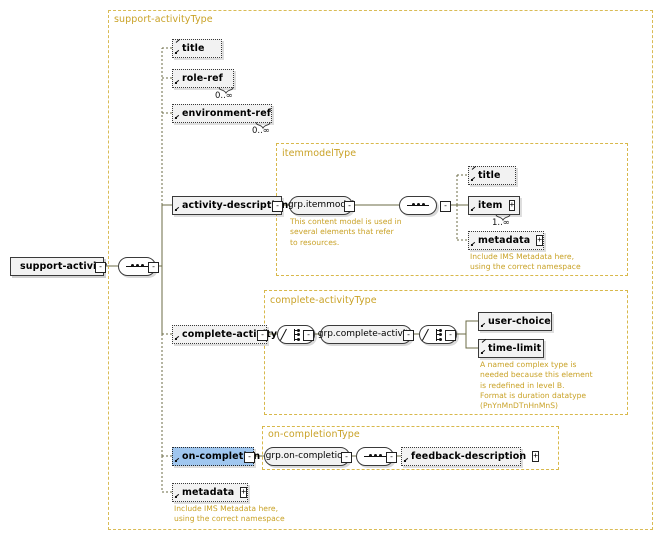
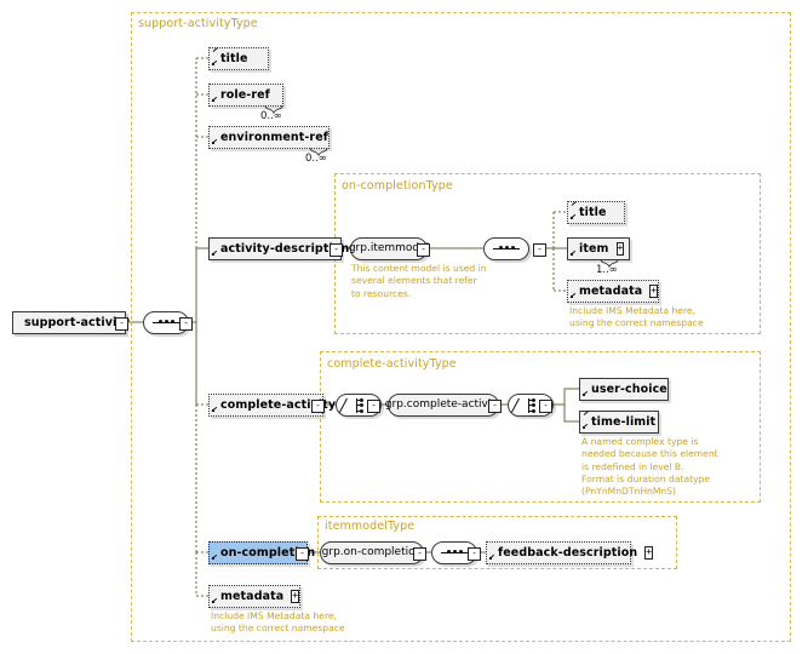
  support-activityType
- itemmodelType
+ on-completionType
  complete-activityType
- on-completionType
+ itemmodelType
  support-activ
  -
  -
  title
  role-ref
  0..∞
  environment-ref
  0..∞
  activity-descriptn
  -
  grp.itemmo
  -
  This content model is used in
  several elements that refer
  to resources.
  -
  title
  item
  +
  1..∞
  metadata
  +
  Include IMS Metadata here,
  using the correct namespace
  complete-actity
  -
  -
  grp.complete-activ
  -
  -
  user-choice
  time-limit
  A named complex type is
  needed because this element
  is redefined in level B.
  Format is duration datatype
  (PnYnMnDTnHnMnS)
  on-completn
  -
  grp.on-completio
  -
  -
  feedback-description
  +
  metadata
  +
  Include IMS Metadata here,
  using the correct namespace
